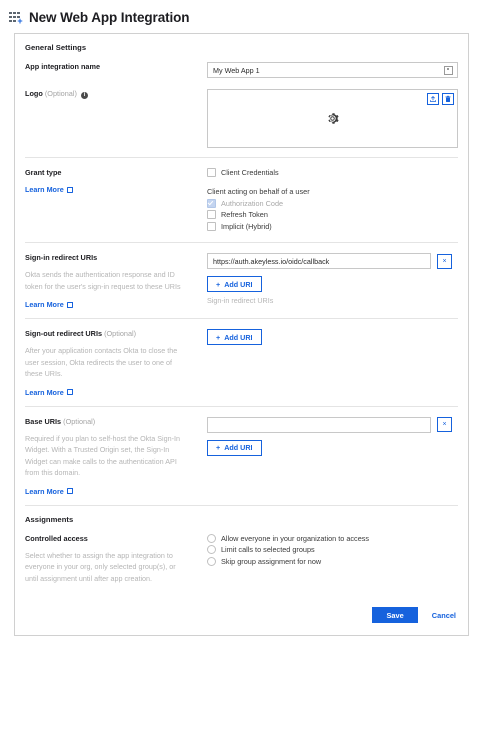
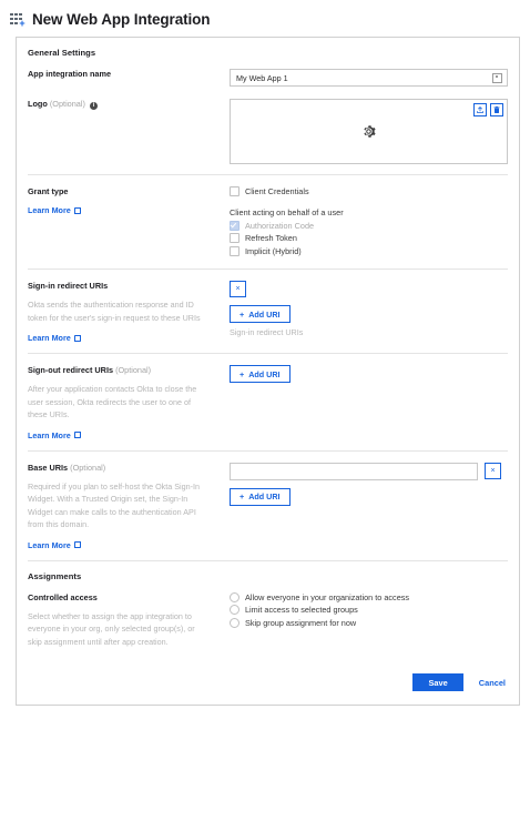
  +
  New Web App Integration
  General Settings
  App integration name
  My Web App 1
  Logo (Optional)
  Grant type
  Learn More
  Client Credentials
  Client acting on behalf of a user
  Authorization Code
  Refresh Token
  Implicit (Hybrid)
  Sign-in redirect URIs
  Okta sends the authentication response and ID token for the user's sign-in request to these URIs
  Learn More
- https://auth.akeyless.io/oidc/callback
  +
  Add URI
  Sign-in redirect URIs
  Sign-out redirect URIs (Optional)
  After your application contacts Okta to close the user session, Okta redirects the user to one of these URIs.
  Learn More
  +
  Add URI
  Base URIs (Optional)
  Required if you plan to self-host the Okta Sign-In Widget. With a Trusted Origin set, the Sign-In Widget can make calls to the authentication API from this domain.
  Learn More
  +
  Add URI
  Assignments
  Controlled access
- Select whether to assign the app integration to everyone in your org, only selected group(s), or until assignment until after app creation.
+ Select whether to assign the app integration to everyone in your org, only selected group(s), or skip assignment until after app creation.
  Allow everyone in your organization to access
- Limit calls to selected groups
+ Limit access to selected groups
  Skip group assignment for now
  Save
  Cancel
